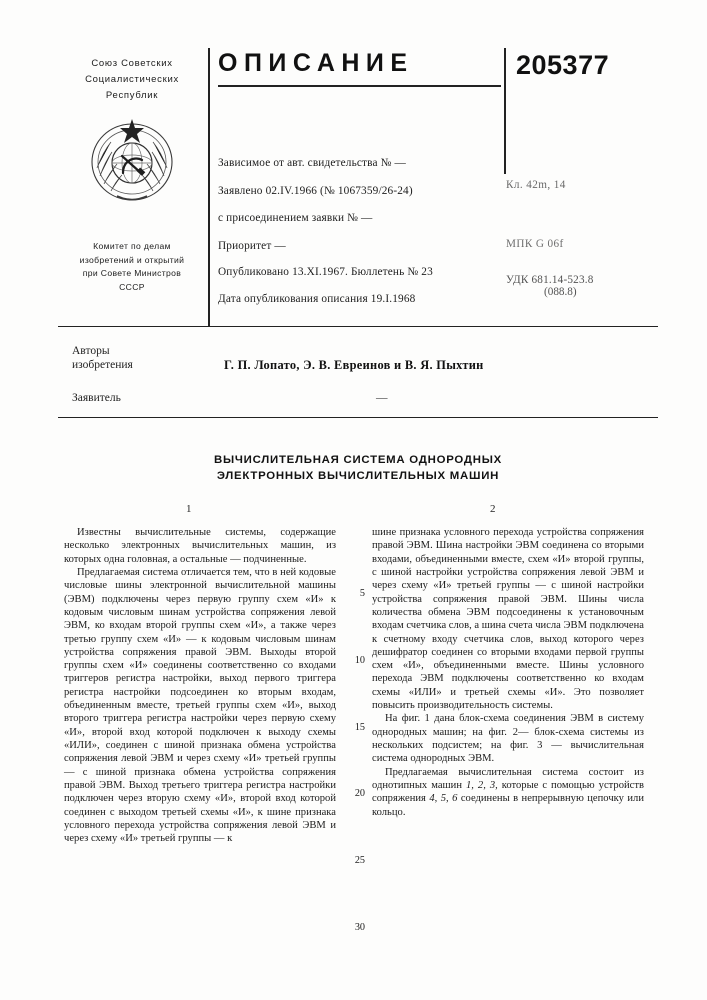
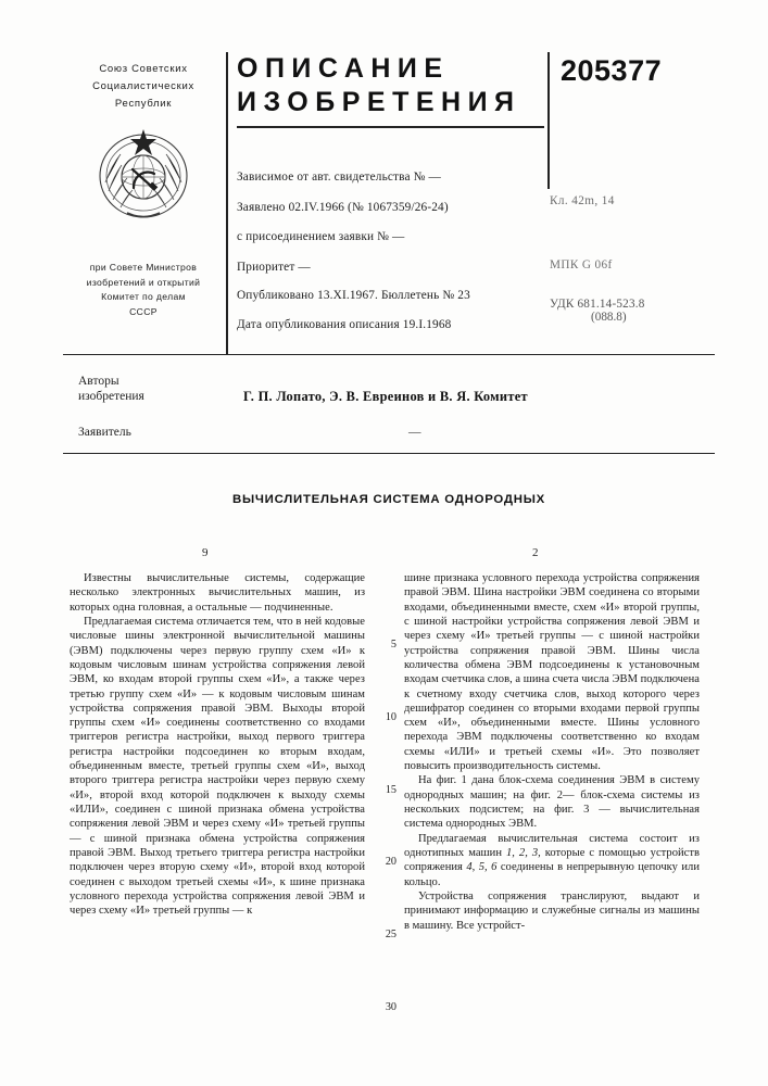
  Союз Советских
  Социалистических
  Республик
- Комитет по делам
+ при Совете Министров
  изобретений и открытий
- при Совете Министров
+ Комитет по делам
  СССР
  ОПИСАНИЕ
+ ИЗОБРЕТЕНИЯ
  205377
  Зависимое от авт. свидетельства № —
  Заявлено 02.IV.1966 (№ 1067359/26-24)
  с присоединением заявки № —
  Приоритет —
  Опубликовано 13.XI.1967. Бюллетень № 23
  Дата опубликования описания 19.I.1968
  Кл. 42m, 14
  МПК G 06f
  УДК 681.14-523.8
  (088.8)
  Авторы
  изобретения
- Г. П. Лопато, Э. В. Евреинов и В. Я. Пыхтин
+ Г. П. Лопато, Э. В. Евреинов и В. Я. Комитет
  Заявитель
  —
  ВЫЧИСЛИТЕЛЬНАЯ СИСТЕМА ОДНОРОДНЫХ
- ЭЛЕКТРОННЫХ ВЫЧИСЛИТЕЛЬНЫХ МАШИН
- 1
+ 9
  2
  Известны вычислительные системы, содержащие несколько электронных вычислительных машин, из которых одна головная, а остальные — подчиненные.
  Предлагаемая система отличается тем, что в ней кодовые числовые шины электронной вычислительной машины (ЭВМ) подключены через первую группу схем «И» к кодовым числовым шинам устройства сопряжения левой ЭВМ, ко входам второй группы схем «И», а также через третью группу схем «И» — к кодовым числовым шинам устройства сопряжения правой ЭВМ. Выходы второй группы схем «И» соединены соответственно со входами триггеров регистра настройки, выход первого триггера регистра настройки подсоединен ко вторым входам, объединенным вместе, третьей группы схем «И», выход второго триггера регистра настройки через первую схему «И», второй вход которой подключен к выходу схемы «ИЛИ», соединен с шиной признака обмена устройства сопряжения левой ЭВМ и через схему «И» третьей группы — с шиной признака обмена устройства сопряжения правой ЭВМ. Выход третьего триггера регистра настройки подключен через вторую схему «И», второй вход которой соединен с выходом третьей схемы «И», к шине признака условного перехода устройства сопряжения левой ЭВМ и через схему «И» третьей группы — к
  5
  10
  15
  20
  25
  30
  шине признака условного перехода устройства сопряжения правой ЭВМ. Шина настройки ЭВМ соединена со вторыми входами, объединенными вместе, схем «И» второй группы, с шиной настройки устройства сопряжения левой ЭВМ и через схему «И» третьей группы — с шиной настройки устройства сопряжения правой ЭВМ. Шины числа количества обмена ЭВМ подсоединены к установочным входам счетчика слов, а шина счета числа ЭВМ подключена к счетному входу счетчика слов, выход которого через дешифратор соединен со вторыми входами первой группы схем «И», объединенными вместе. Шины условного перехода ЭВМ подключены соответственно ко входам схемы «ИЛИ» и третьей схемы «И». Это позволяет повысить производительность системы.
  На фиг. 1 дана блок-схема соединения ЭВМ в систему однородных машин; на фиг. 2— блок-схема системы из нескольких подсистем; на фиг. 3 — вычислительная система однородных ЭВМ.
  Предлагаемая вычислительная система состоит из однотипных машин 1, 2, 3, которые с помощью устройств сопряжения 4, 5, 6 соединены в непрерывную цепочку или кольцо.
+ Устройства сопряжения транслируют, выдают и принимают информацию и служебные сигналы из машины в машину. Все устройст-
